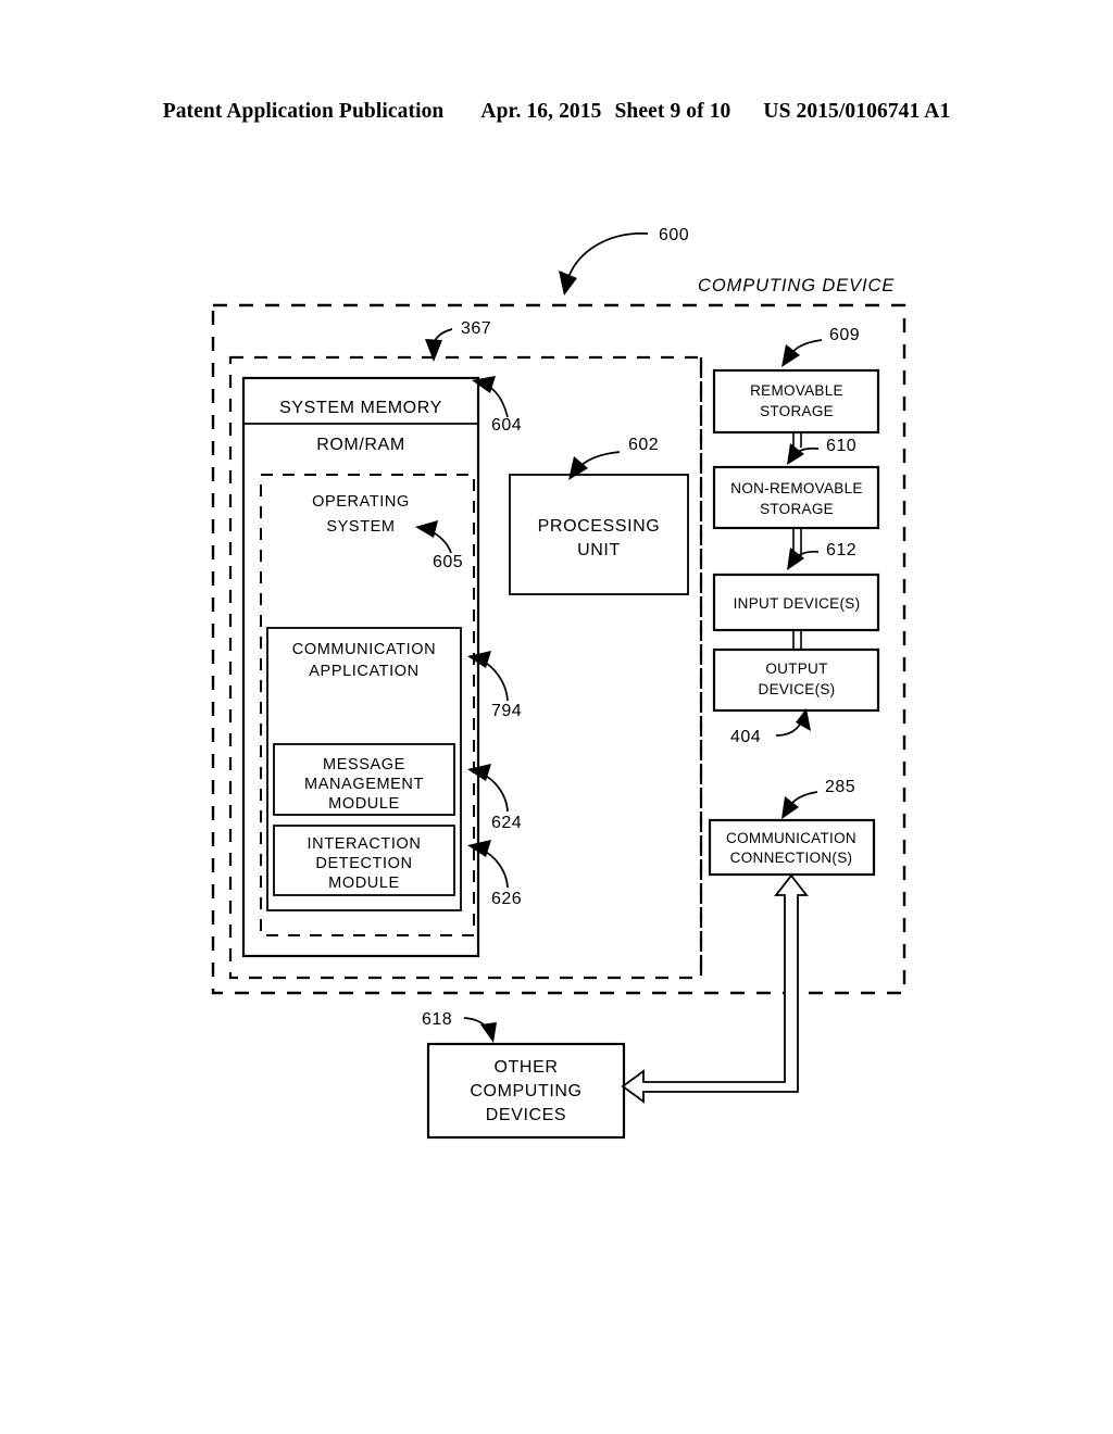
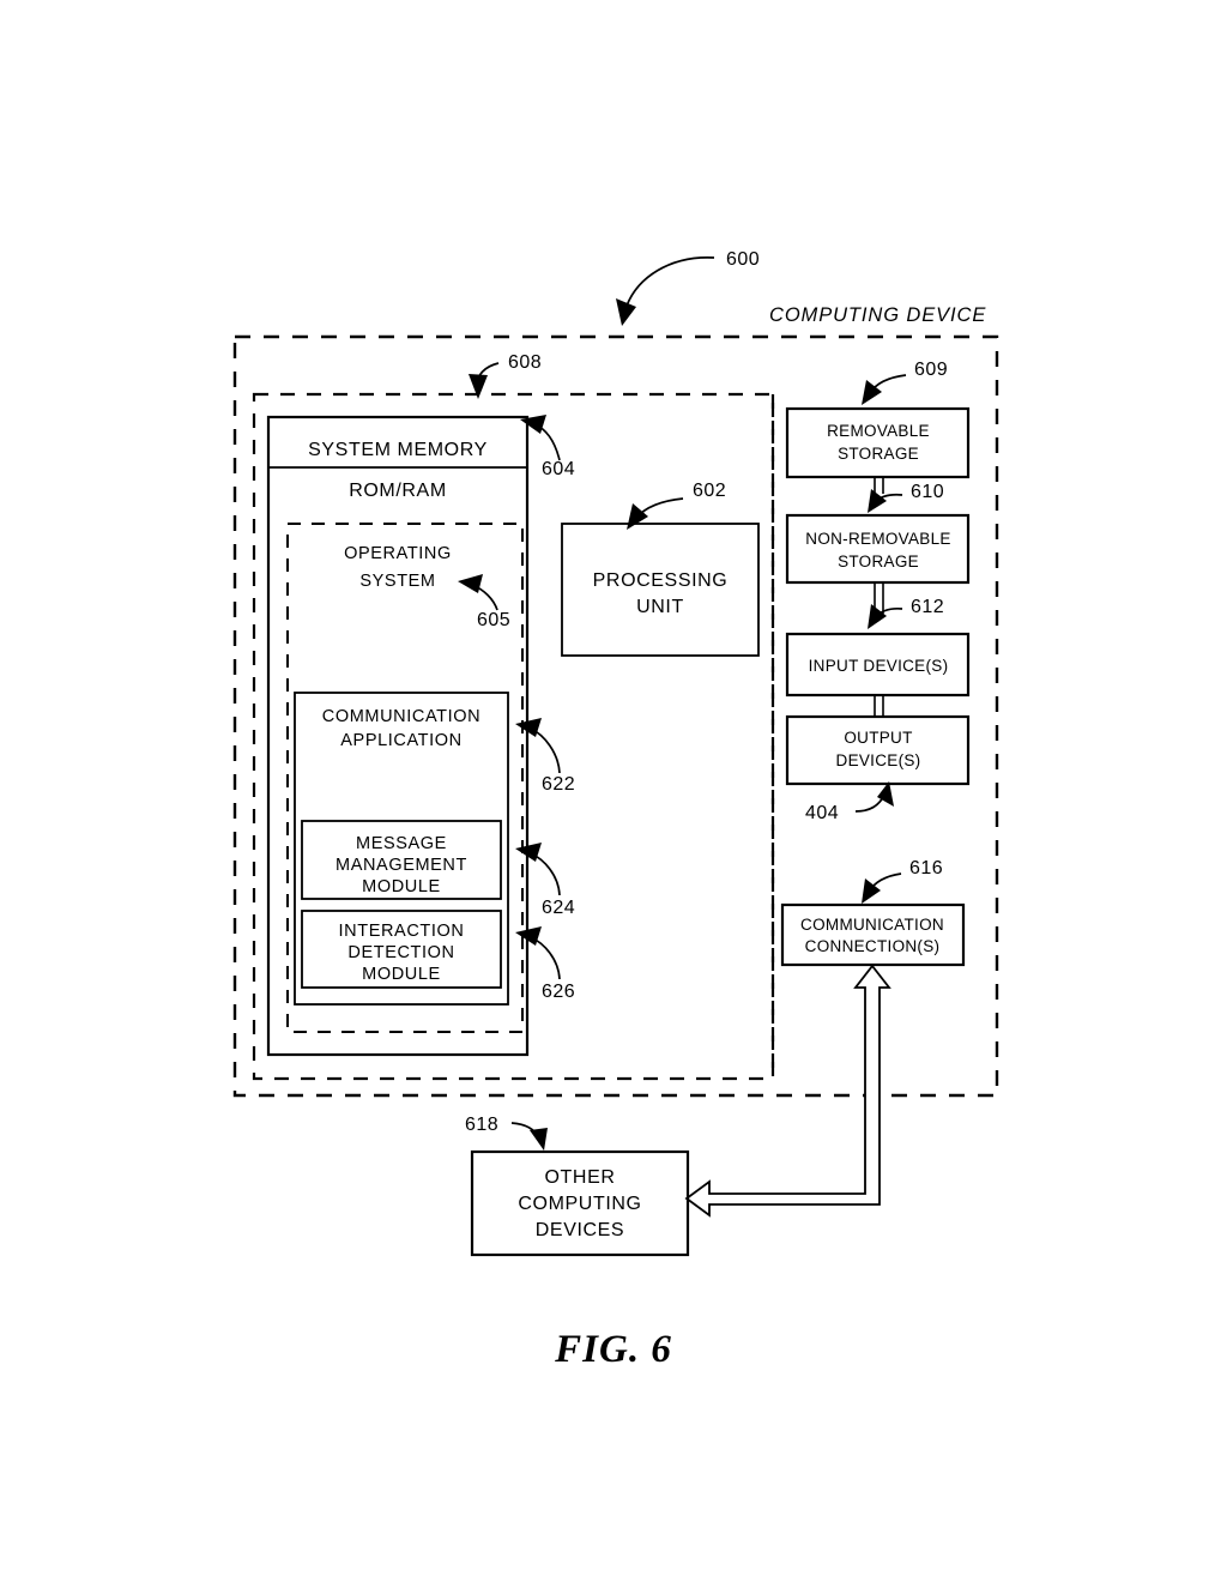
- Patent Application Publication
- Apr. 16, 2015
- Sheet 9 of 10
- US 2015/0106741 A1
  600
  COMPUTING DEVICE
- 367
+ 608
  SYSTEM MEMORY
  ROM/RAM
  604
  OPERATING
  SYSTEM
  605
  COMMUNICATION
  APPLICATION
- 794
+ 622
  MESSAGE
  MANAGEMENT
  MODULE
  624
  INTERACTION
  DETECTION
  MODULE
  626
  PROCESSING
  UNIT
  602
  REMOVABLE
  STORAGE
  609
  NON-REMOVABLE
  STORAGE
  610
  INPUT DEVICE(S)
  612
  OUTPUT
  DEVICE(S)
  404
  COMMUNICATION
  CONNECTION(S)
- 285
+ 616
  OTHER
  COMPUTING
  DEVICES
  618
+ FIG. 6
